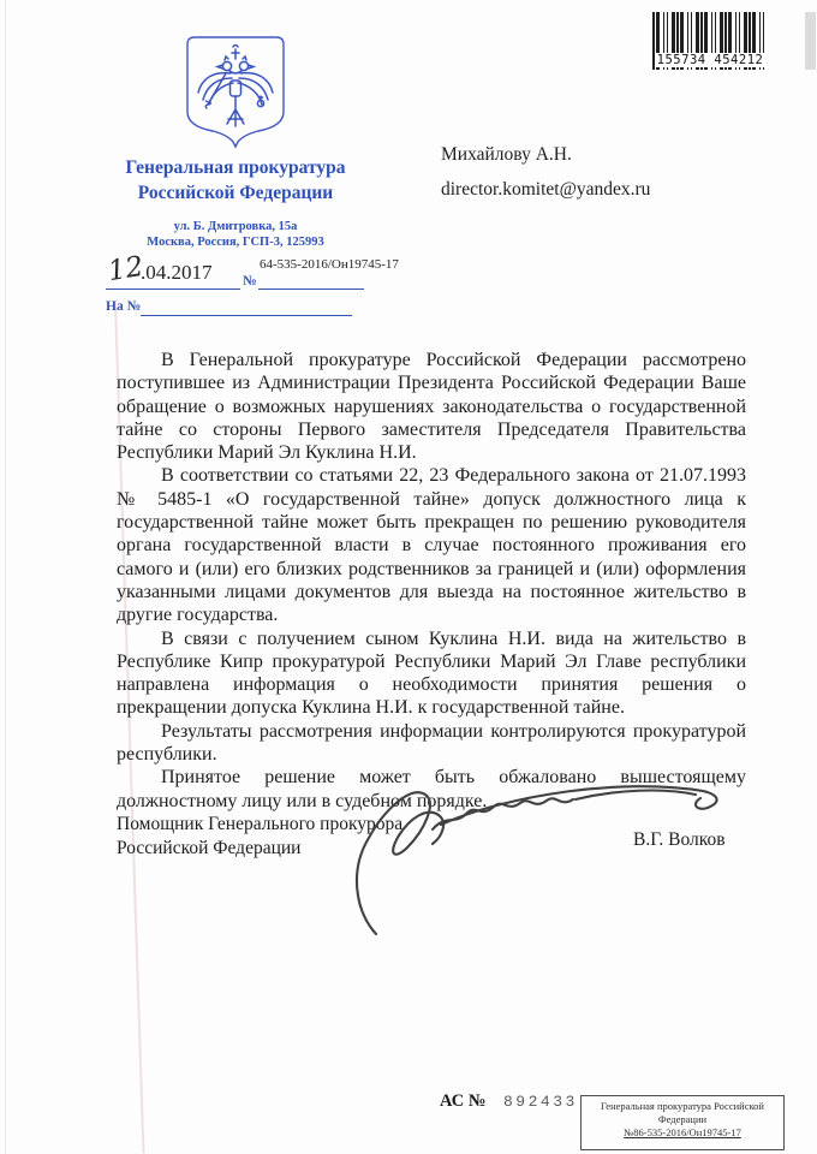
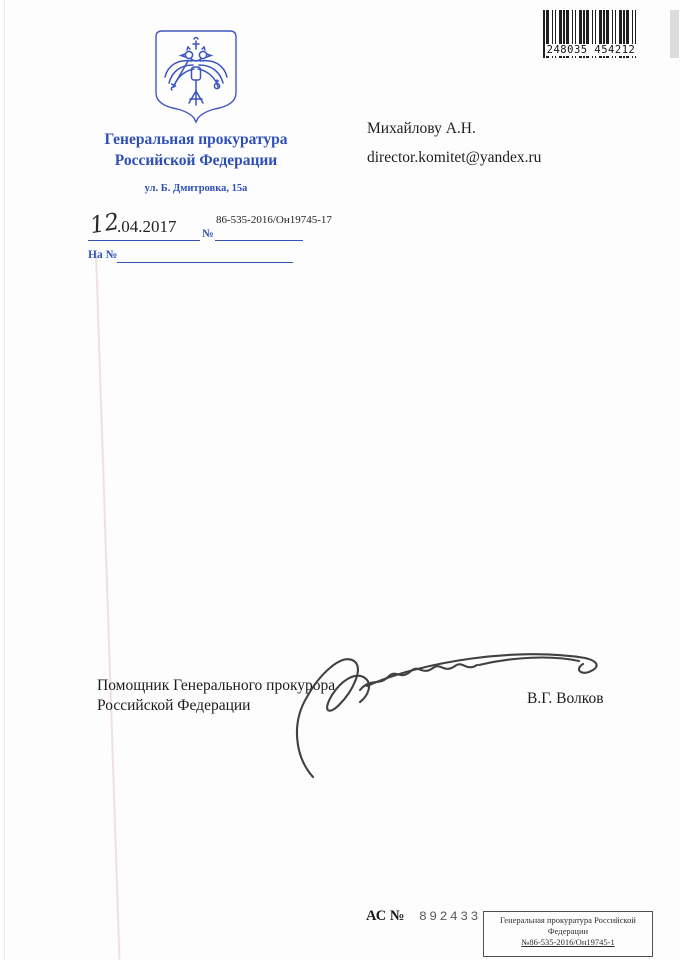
  Генеральная прокуратура
  Российской Федерации
  ул. Б. Дмитровка, 15а
- Москва, Россия, ГСП-3, 125993
- 155734 454212
+ 248035 454212
  Михайлову А.Н.
  director.komitet@yandex.ru
  .04.2017
  №
- 64-535-2016/Он19745-17
+ 86-535-2016/Он19745-17
  На №
- В Генеральной прокуратуре Российской Федерации рассмотрено поступившее из Администрации Президента Российской Федерации Ваше обращение о возможных нарушениях законодательства о государственной тайне со стороны Первого заместителя Председателя Правительства Республики Марий Эл Куклина Н.И.
- В соответствии со статьями 22, 23 Федерального закона от 21.07.1993 № 5485-1 «О государственной тайне» допуск должностного лица к государственной тайне может быть прекращен по решению руководителя органа государственной власти в случае постоянного проживания его самого и (или) его близких родственников за границей и (или) оформления указанными лицами документов для выезда на постоянное жительство в другие государства.
- В связи с получением сыном Куклина Н.И. вида на жительство в Республике Кипр прокуратурой Республики Марий Эл Главе республики направлена информация о необходимости принятия решения о прекращении допуска Куклина Н.И. к государственной тайне.
- Результаты рассмотрения информации контролируются прокуратурой республики.
- Принятое решение может быть обжаловано вышестоящему должностному лицу или в судебном порядке.
  Помощник Генерального прокурора
  Российской Федерации
  В.Г. Волков
  АС №
  892433
  Генеральная прокуратура Российской
  Федерации
- №86-535-2016/Он19745-17
+ №86-535-2016/Он19745-1
